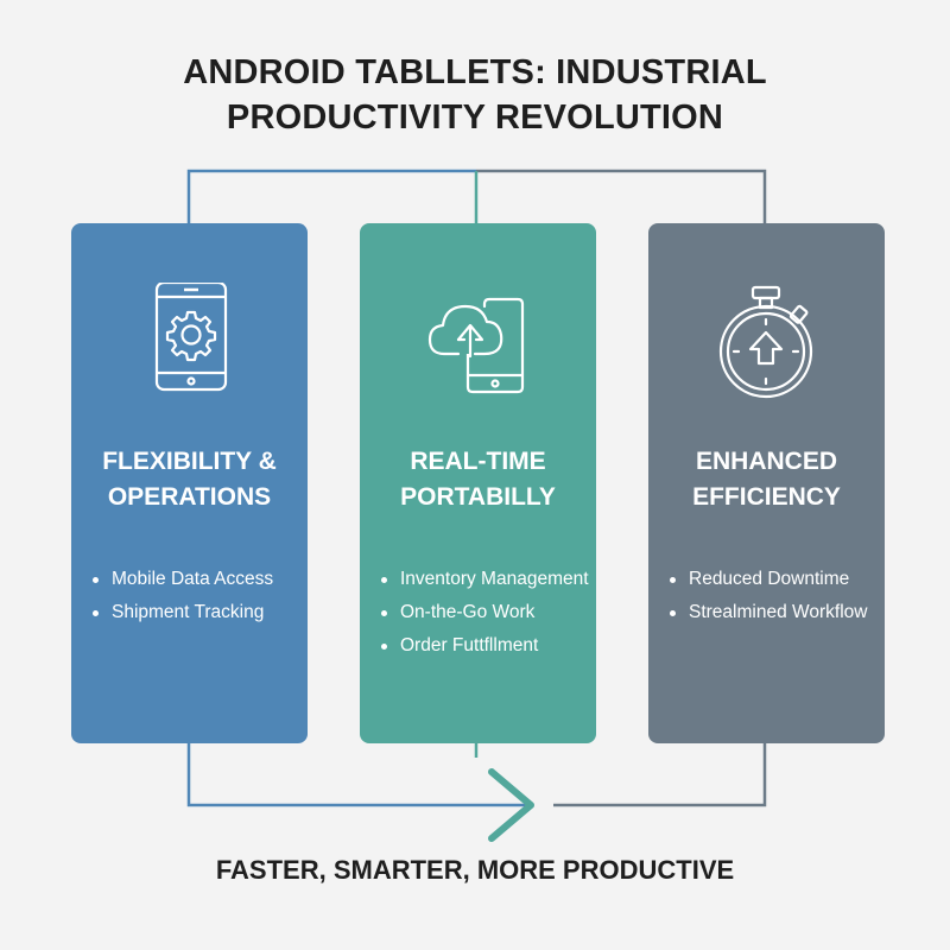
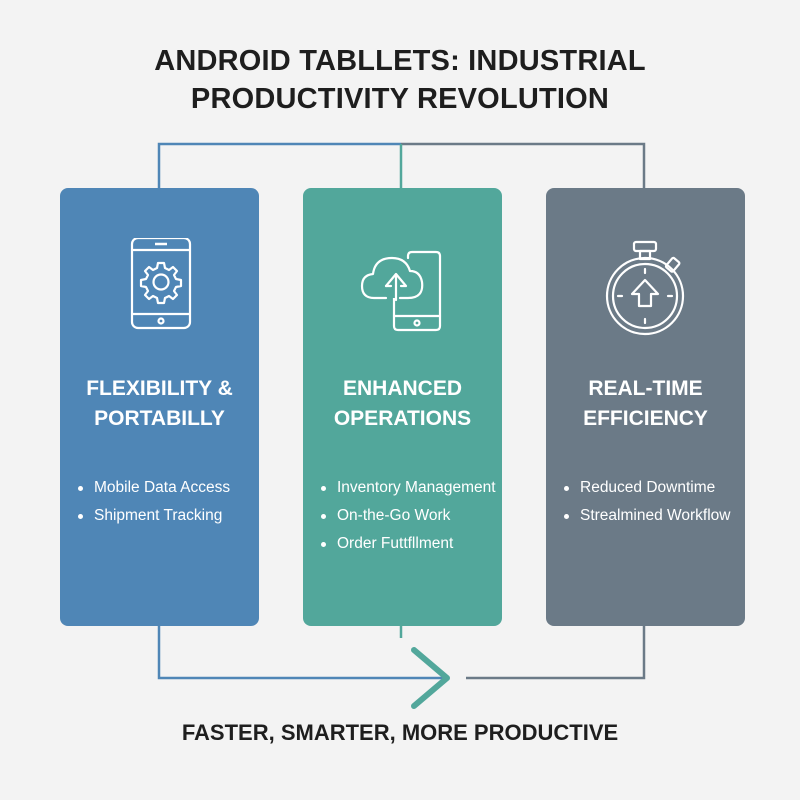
  ANDROID TABLLETS: INDUSTRIAL
  PRODUCTIVITY REVOLUTION
  FLEXIBILITY &
- OPERATIONS
+ PORTABILLY
  Mobile Data Access
  Shipment Tracking
- REAL-TIME
+ ENHANCED
- PORTABILLY
+ OPERATIONS
  Inventory Management
  On-the-Go Work
  Order Futtfllment
- ENHANCED
+ REAL-TIME
  EFFICIENCY
  Reduced Downtime
  Strealmined Workflow
  FASTER, SMARTER, MORE PRODUCTIVE
